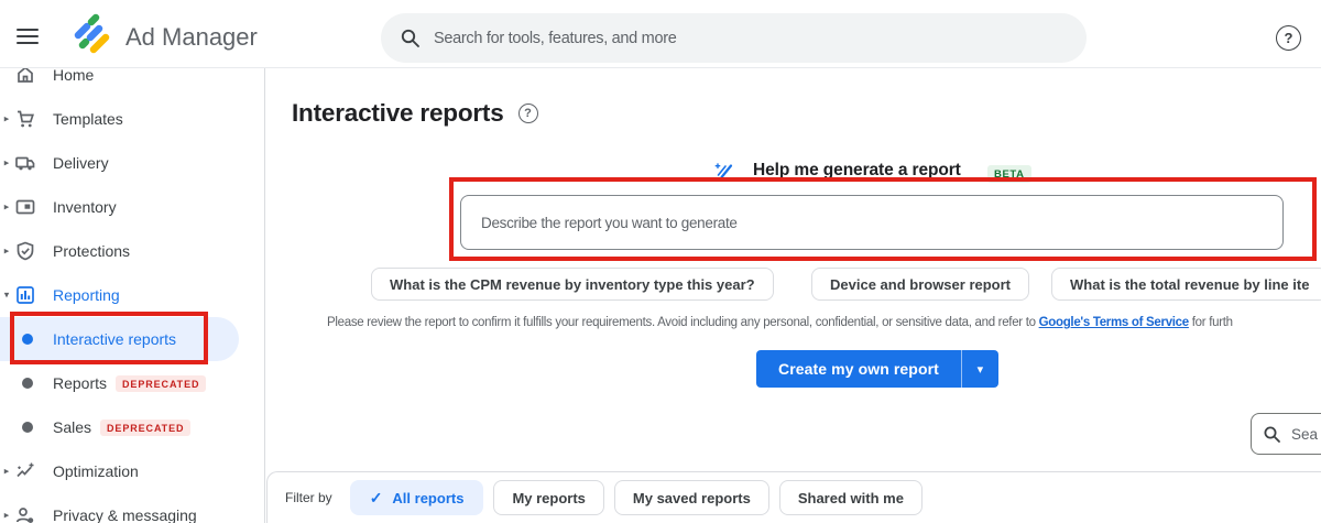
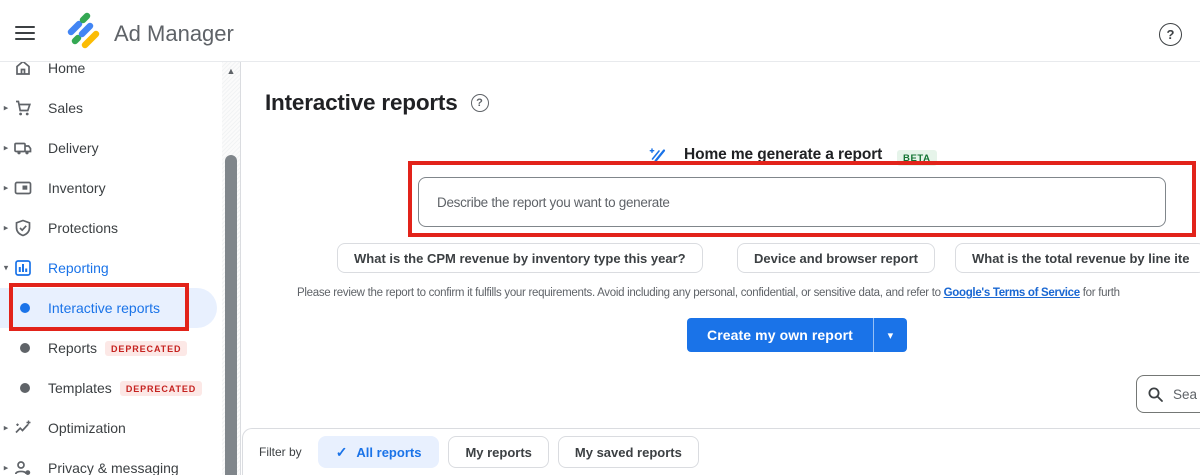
  Home
  ▸
- Templates
+ Sales
  ▸
  Delivery
  ▸
  Inventory
  ▸
  Protections
  ▾
  Reporting
  Interactive reports
  Reports
  DEPRECATED
- Sales
+ Templates
  DEPRECATED
  ▸
  Optimization
  ▸
  Privacy & messaging
+ ▲
  Interactive reports
  ?
- Help me generate a report
+ Home me generate a report
  BETA
  Describe the report you want to generate
  What is the CPM revenue by inventory type this year?
  Device and browser report
  What is the total revenue by line ite
  Please review the report to confirm it fulfills your requirements. Avoid including any personal, confidential, or sensitive data, and refer to Google's Terms of Service for furth
  Create my own report
  ▾
  Sea
  Filter by
  ✓
  All reports
  My reports
  My saved reports
- Shared with me
  Ad Manager
- Search for tools, features, and more
  ?
